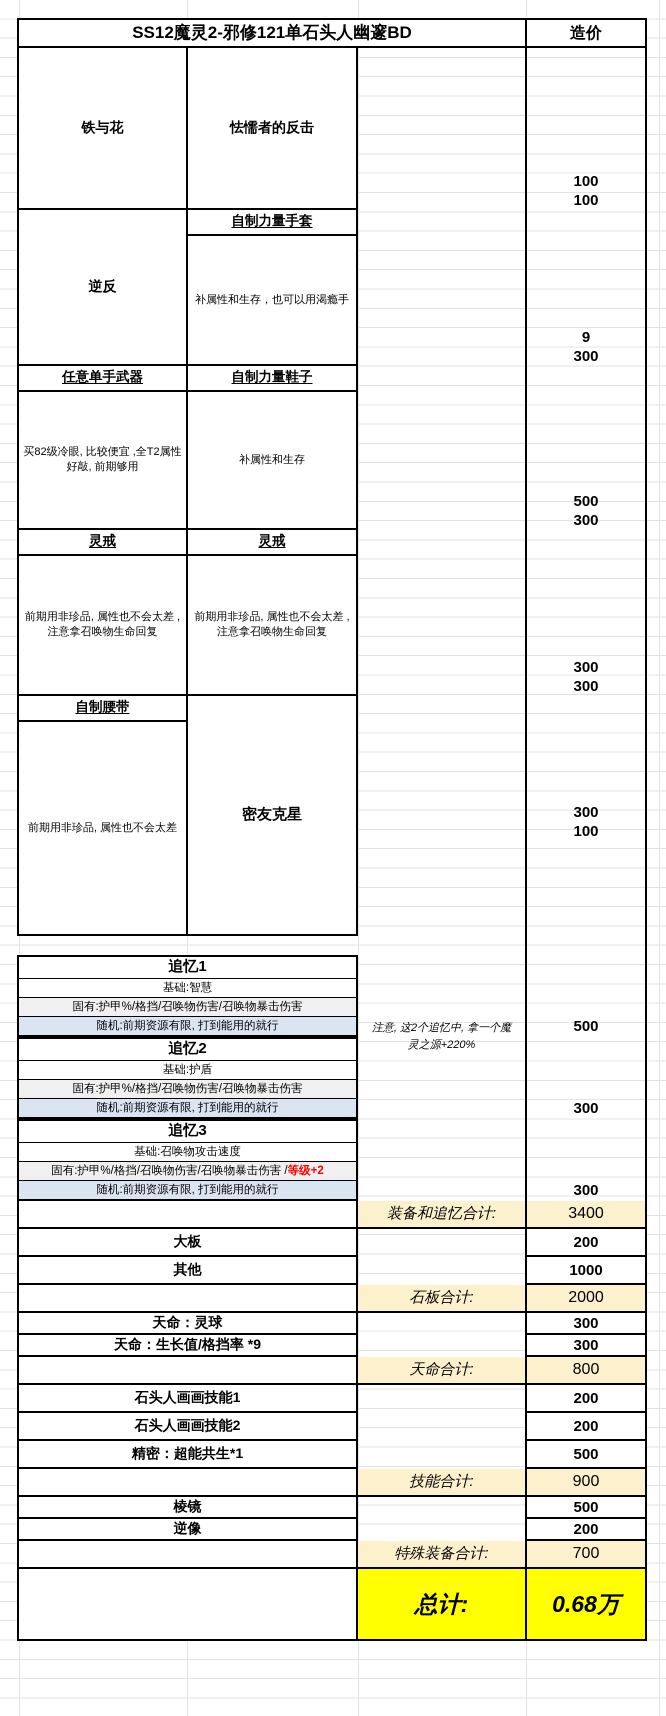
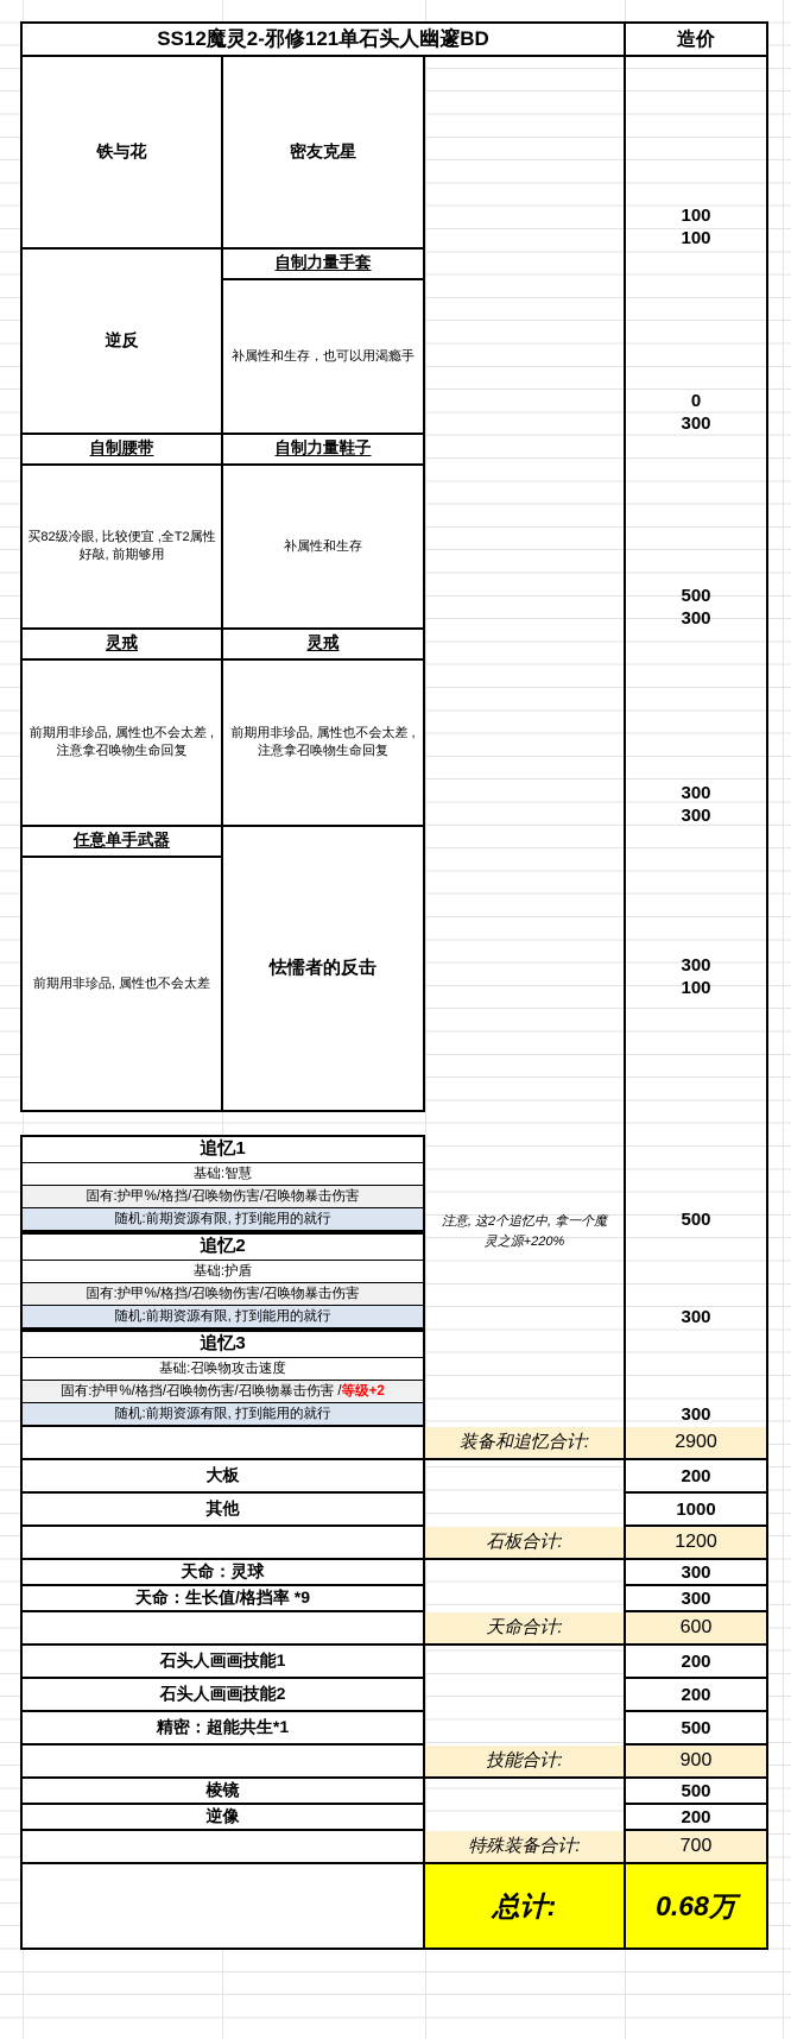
  SS12魔灵2-邪修121单石头人幽邃BD
  造价
  铁与花
- 怯懦者的反击
+ 密友克星
  100
  100
  逆反
  自制力量手套
  补属性和生存，也可以用渴瘾手
- 9
+ 0
  300
- 任意单手武器
+ 自制腰带
  买82级冷眼, 比较便宜 ,全T2属性好敲, 前期够用
  自制力量鞋子
  补属性和生存
  500
  300
  灵戒
  前期用非珍品, 属性也不会太差 ,注意拿召唤物生命回复
  灵戒
  前期用非珍品, 属性也不会太差 ,注意拿召唤物生命回复
  300
  300
- 自制腰带
+ 任意单手武器
  前期用非珍品, 属性也不会太差
- 密友克星
+ 怯懦者的反击
  300
  100
  追忆1
  基础:智慧
  固有:护甲%/格挡/召唤物伤害/召唤物暴击伤害
  随机:前期资源有限, 打到能用的就行
  500
  追忆2
  基础:护盾
  固有:护甲%/格挡/召唤物伤害/召唤物暴击伤害
  随机:前期资源有限, 打到能用的就行
  300
  追忆3
  基础:召唤物攻击速度
  固有:护甲%/格挡/召唤物伤害/召唤物暴击伤害 /
  等级+2
  随机:前期资源有限, 打到能用的就行
  300
  装备和追忆合计:
- 3400
+ 2900
  大板
  200
  其他
  1000
  石板合计:
- 2000
+ 1200
  天命：灵球
  300
  天命：生长值/格挡率 *9
  300
  天命合计:
- 800
+ 600
  石头人画画技能1
  200
  石头人画画技能2
  200
  精密：超能共生*1
  500
  技能合计:
  900
  棱镜
  500
  逆像
  200
  特殊装备合计:
  700
  总计:
  0.68万
  注意, 这2个追忆中, 拿一个魔灵之源+220%
